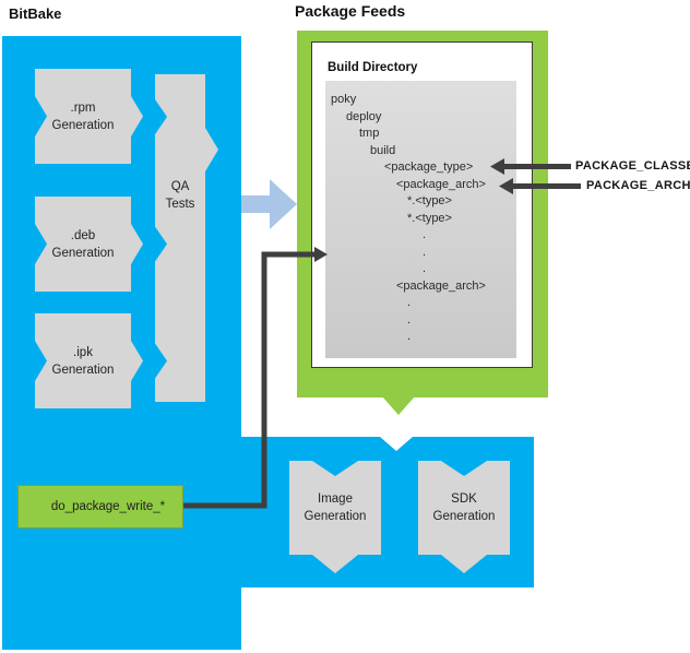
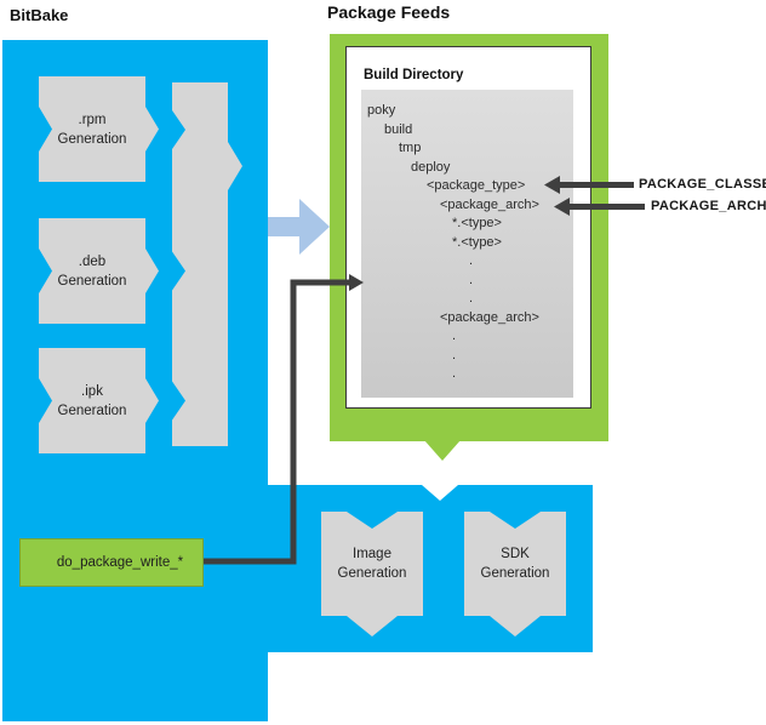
  BitBake
  Package Feeds
  .rpm
  Generation
  .deb
  Generation
  .ipk
  Generation
- QA
- Tests
  Build Directory
  poky
- deploy
+ build
  tmp
- build
+ deploy
  <package_type>
  <package_arch>
  *.<type>
  *.<type>
  .
  .
  .
  <package_arch>
  .
  .
  .
  PACKAGE_CLASS
  PACKAGE_ARCH
  do_package_write_*
  Image
  Generation
  SDK
  Generation
